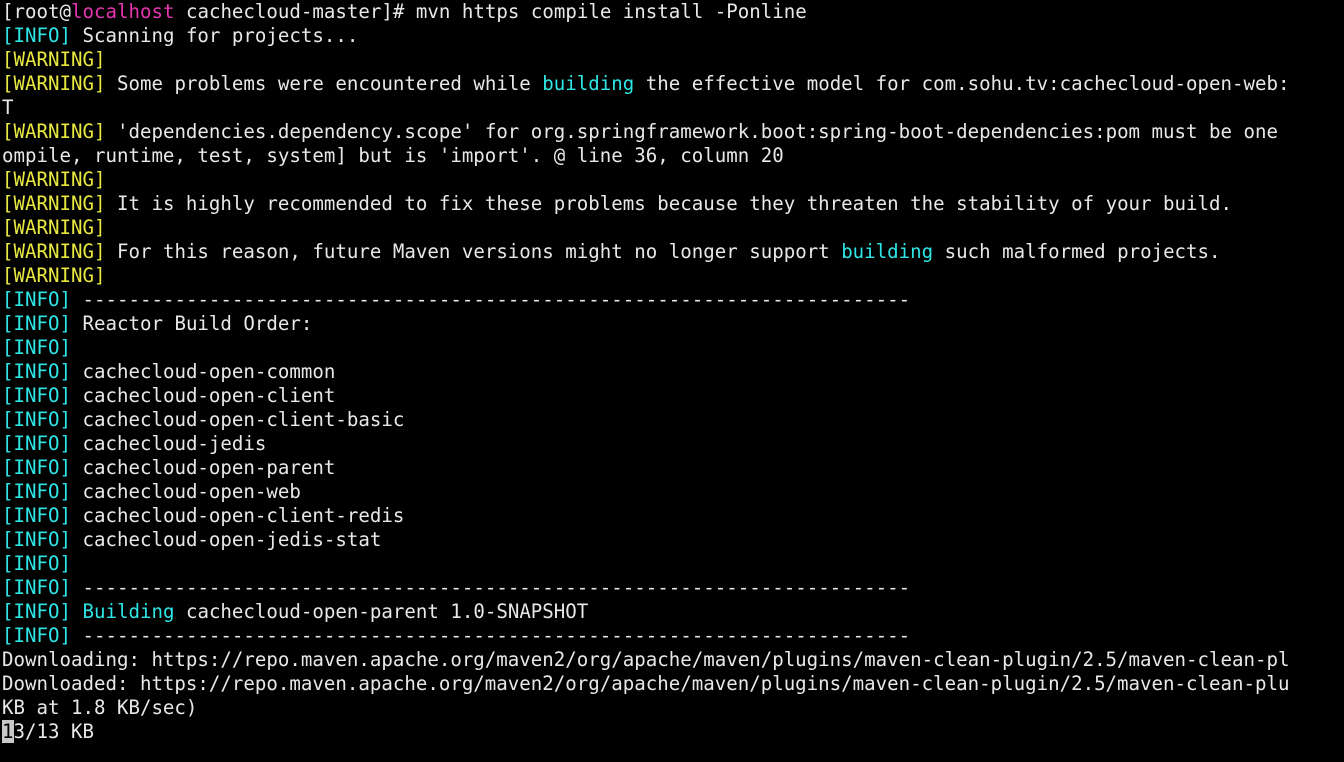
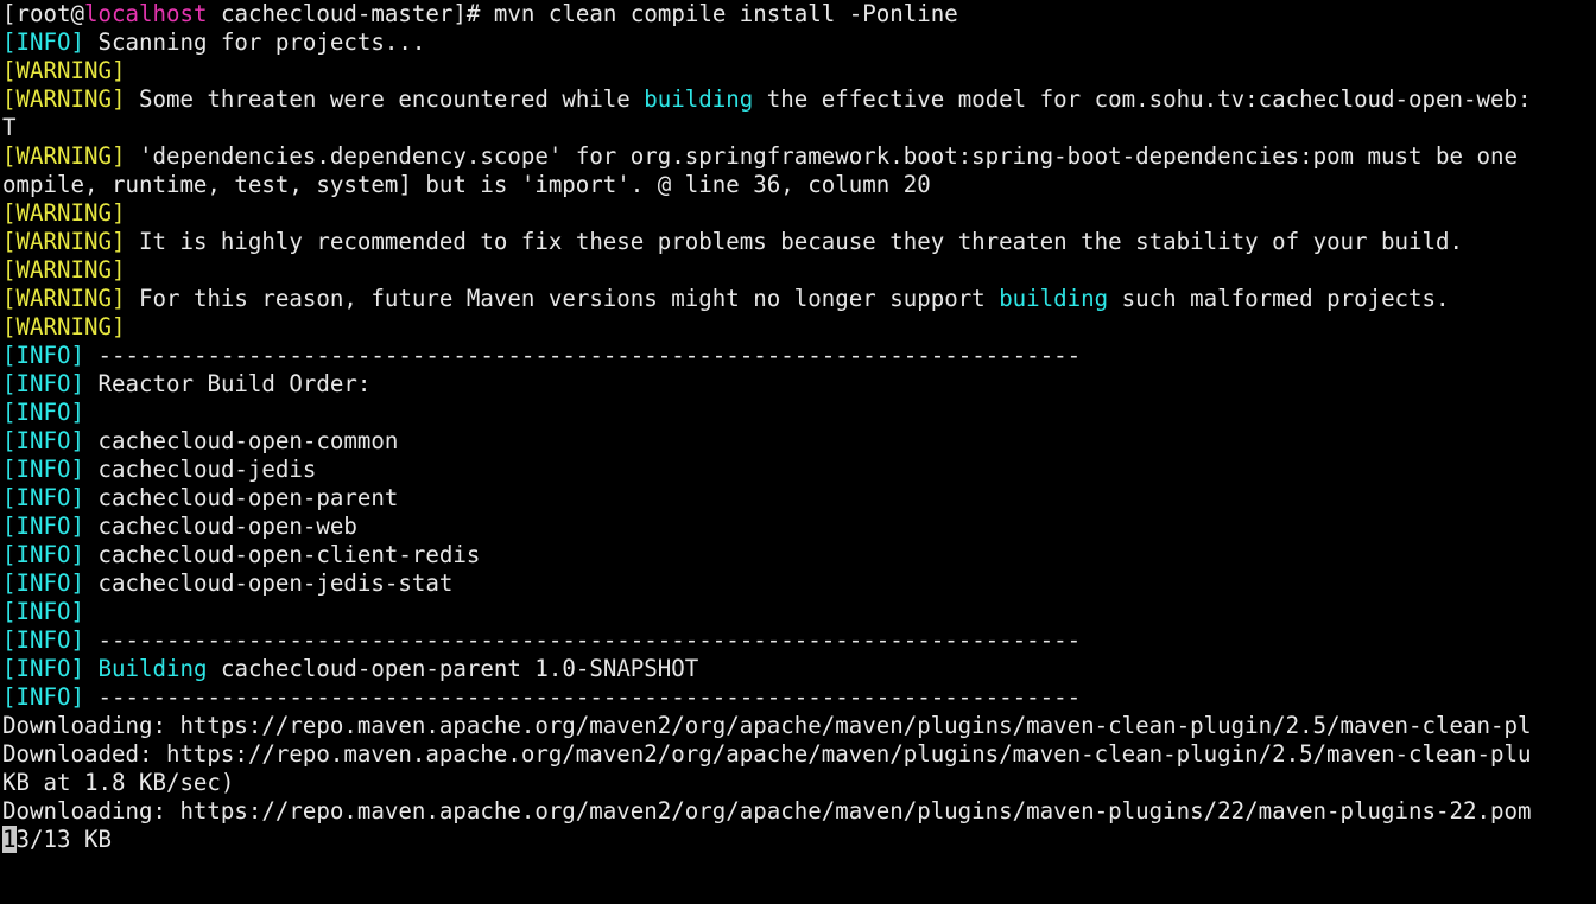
- [root@localhost cachecloud-master]# mvn https compile install -Ponline
+ [root@localhost cachecloud-master]# mvn clean compile install -Ponline
  [INFO] Scanning for projects...
  [WARNING]
- [WARNING] Some problems were encountered while building the effective model for com.sohu.tv:cachecloud-open-web:
+ [WARNING] Some threaten were encountered while building the effective model for com.sohu.tv:cachecloud-open-web:
  T
  [WARNING] 'dependencies.dependency.scope' for org.springframework.boot:spring-boot-dependencies:pom must be one
  ompile, runtime, test, system] but is 'import'. @ line 36, column 20
  [WARNING]
  [WARNING] It is highly recommended to fix these problems because they threaten the stability of your build.
  [WARNING]
  [WARNING] For this reason, future Maven versions might no longer support building such malformed projects.
  [WARNING]
  [INFO] ------------------------------------------------------------------------
  [INFO] Reactor Build Order:
  [INFO]
  [INFO] cachecloud-open-common
- [INFO] cachecloud-open-client
- [INFO] cachecloud-open-client-basic
  [INFO] cachecloud-jedis
  [INFO] cachecloud-open-parent
  [INFO] cachecloud-open-web
  [INFO] cachecloud-open-client-redis
  [INFO] cachecloud-open-jedis-stat
  [INFO]
  [INFO] ------------------------------------------------------------------------
  [INFO] Building cachecloud-open-parent 1.0-SNAPSHOT
  [INFO] ------------------------------------------------------------------------
  Downloading: https://repo.maven.apache.org/maven2/org/apache/maven/plugins/maven-clean-plugin/2.5/maven-clean-pl
  Downloaded: https://repo.maven.apache.org/maven2/org/apache/maven/plugins/maven-clean-plugin/2.5/maven-clean-plu
  KB at 1.8 KB/sec)
+ Downloading: https://repo.maven.apache.org/maven2/org/apache/maven/plugins/maven-plugins/22/maven-plugins-22.pom
  13/13 KB
